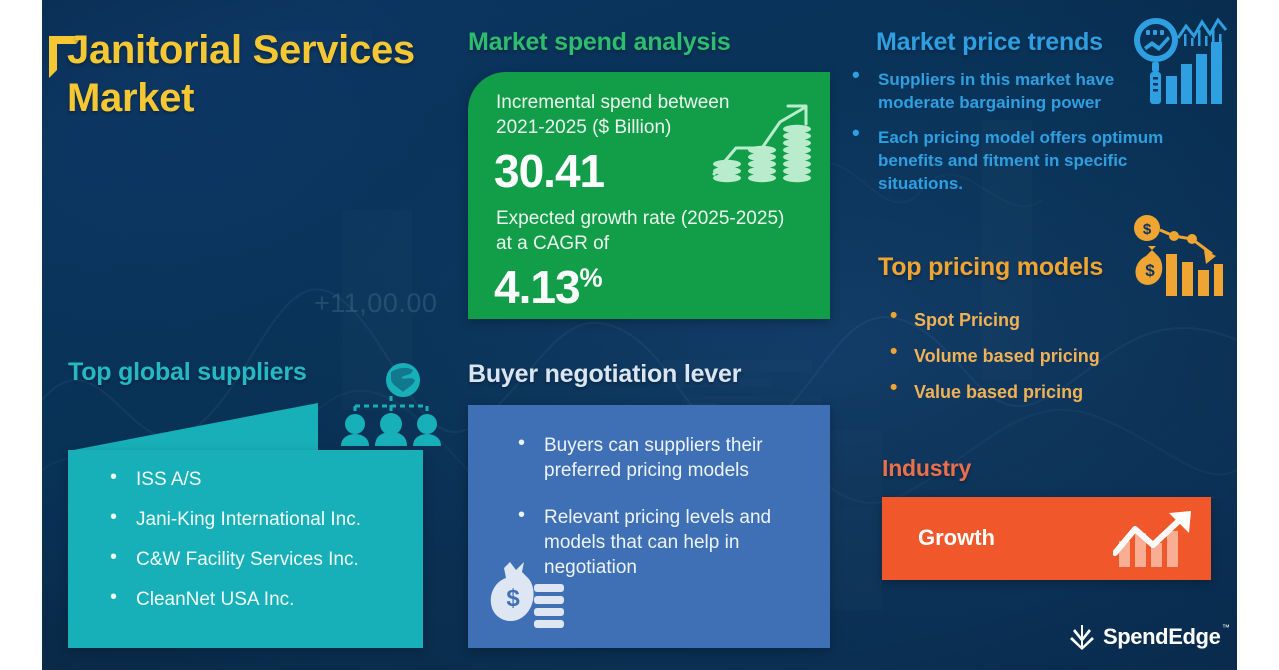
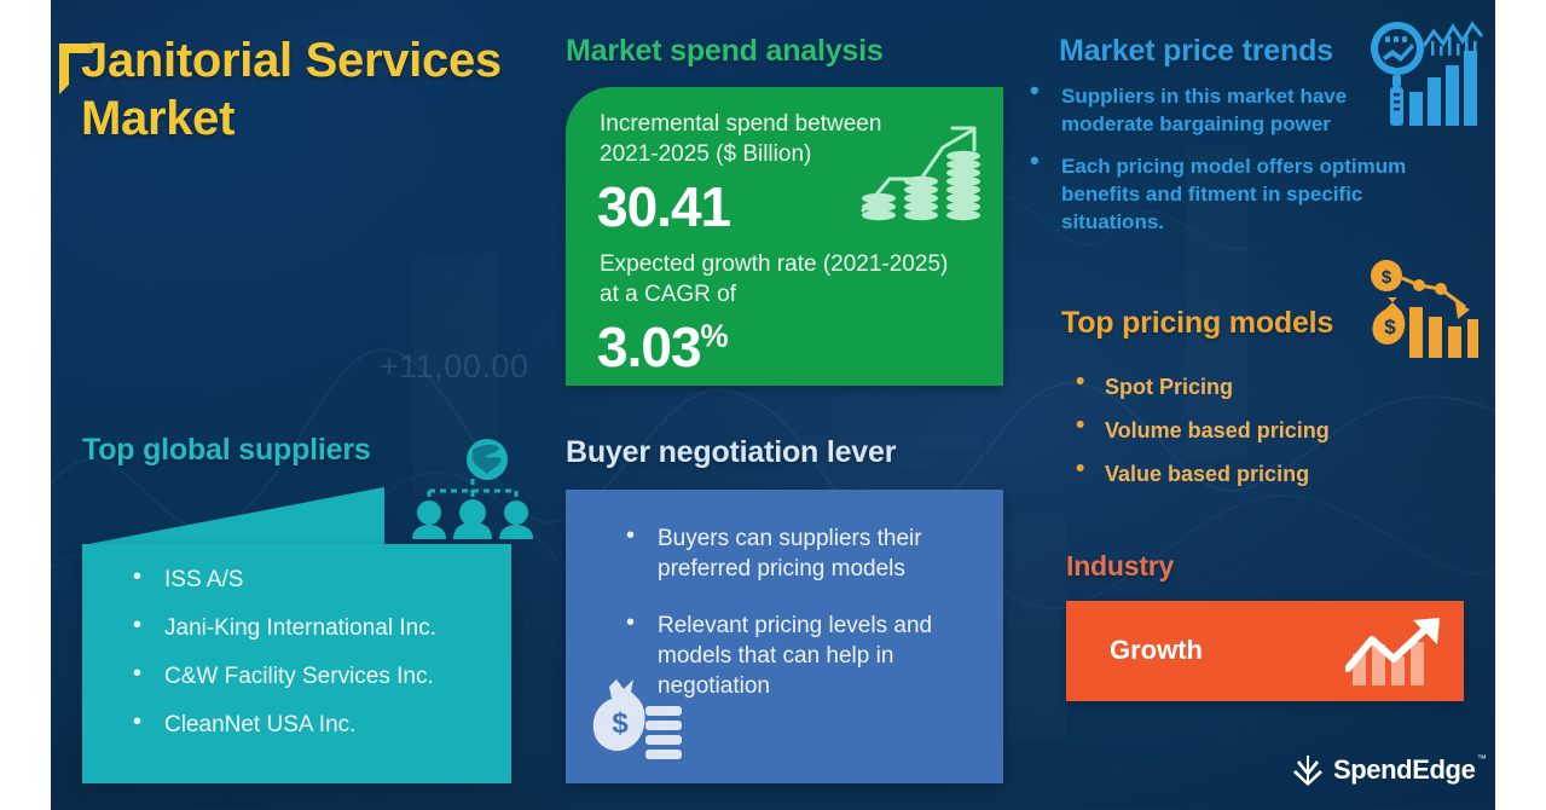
  Janitorial Services
  Market
  Market spend analysis
  Incremental spend between 2021-2025 ($ Billion)
  30.41
- Expected growth rate (2025-2025) at a CAGR of
+ Expected growth rate (2021-2025) at a CAGR of
- 4.13%
+ 3.03%
  Market price trends
  Suppliers in this market have moderate bargaining power
  Each pricing model offers optimum benefits and fitment in specific situations.
  Top pricing models
  $
  $
  Spot Pricing
  Volume based pricing
  Value based pricing
  Industry
  Growth
  Top global suppliers
  ISS A/S
  Jani-King International Inc.
  C&W Facility Services Inc.
  CleanNet USA Inc.
  Buyer negotiation lever
  Buyers can suppliers their preferred pricing models
  Relevant pricing levels and models that can help in negotiation
  $
  SpendEdge
  ™
